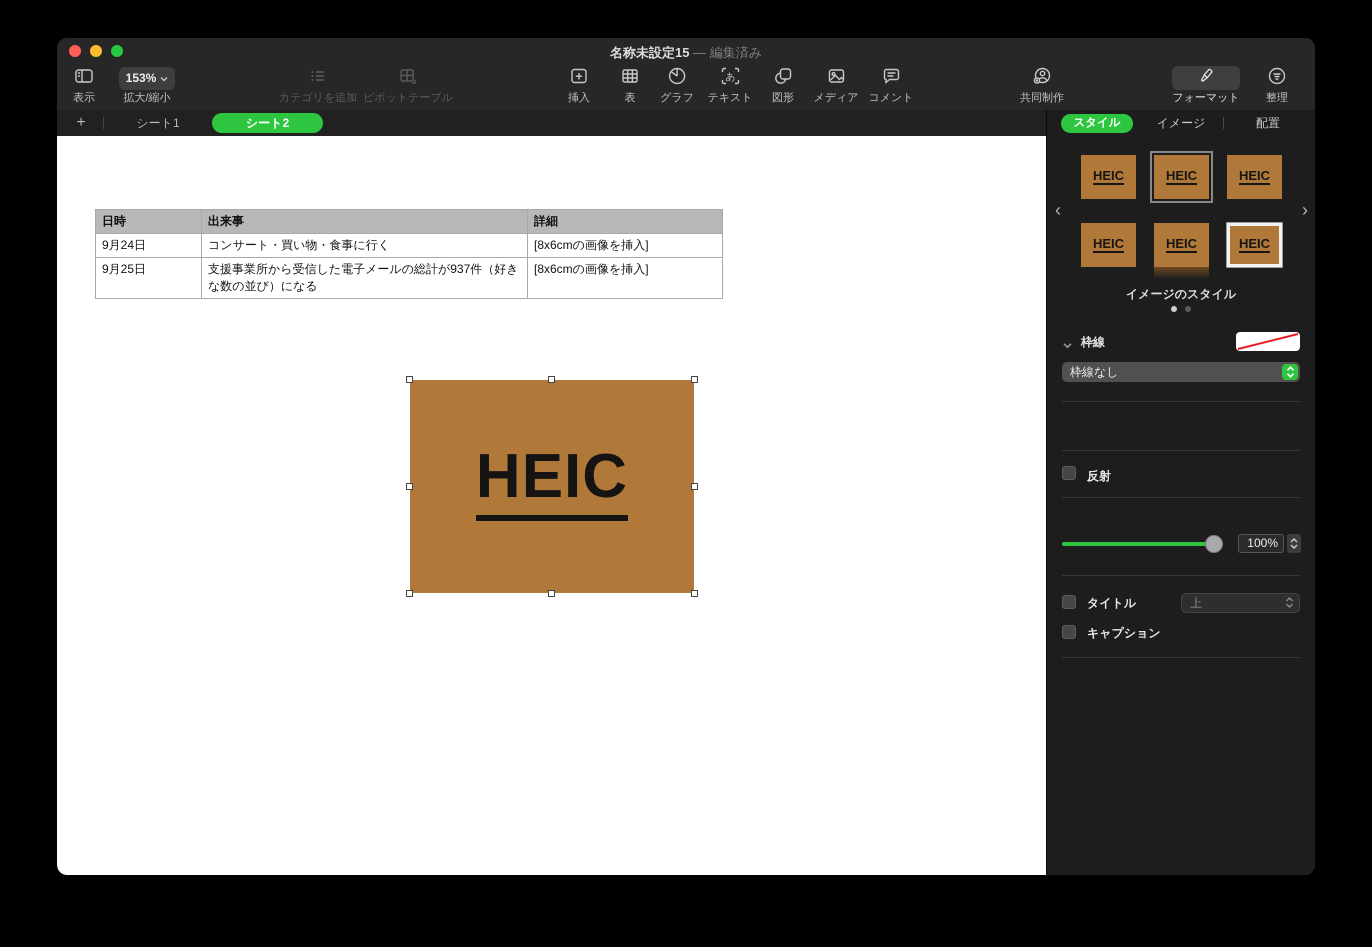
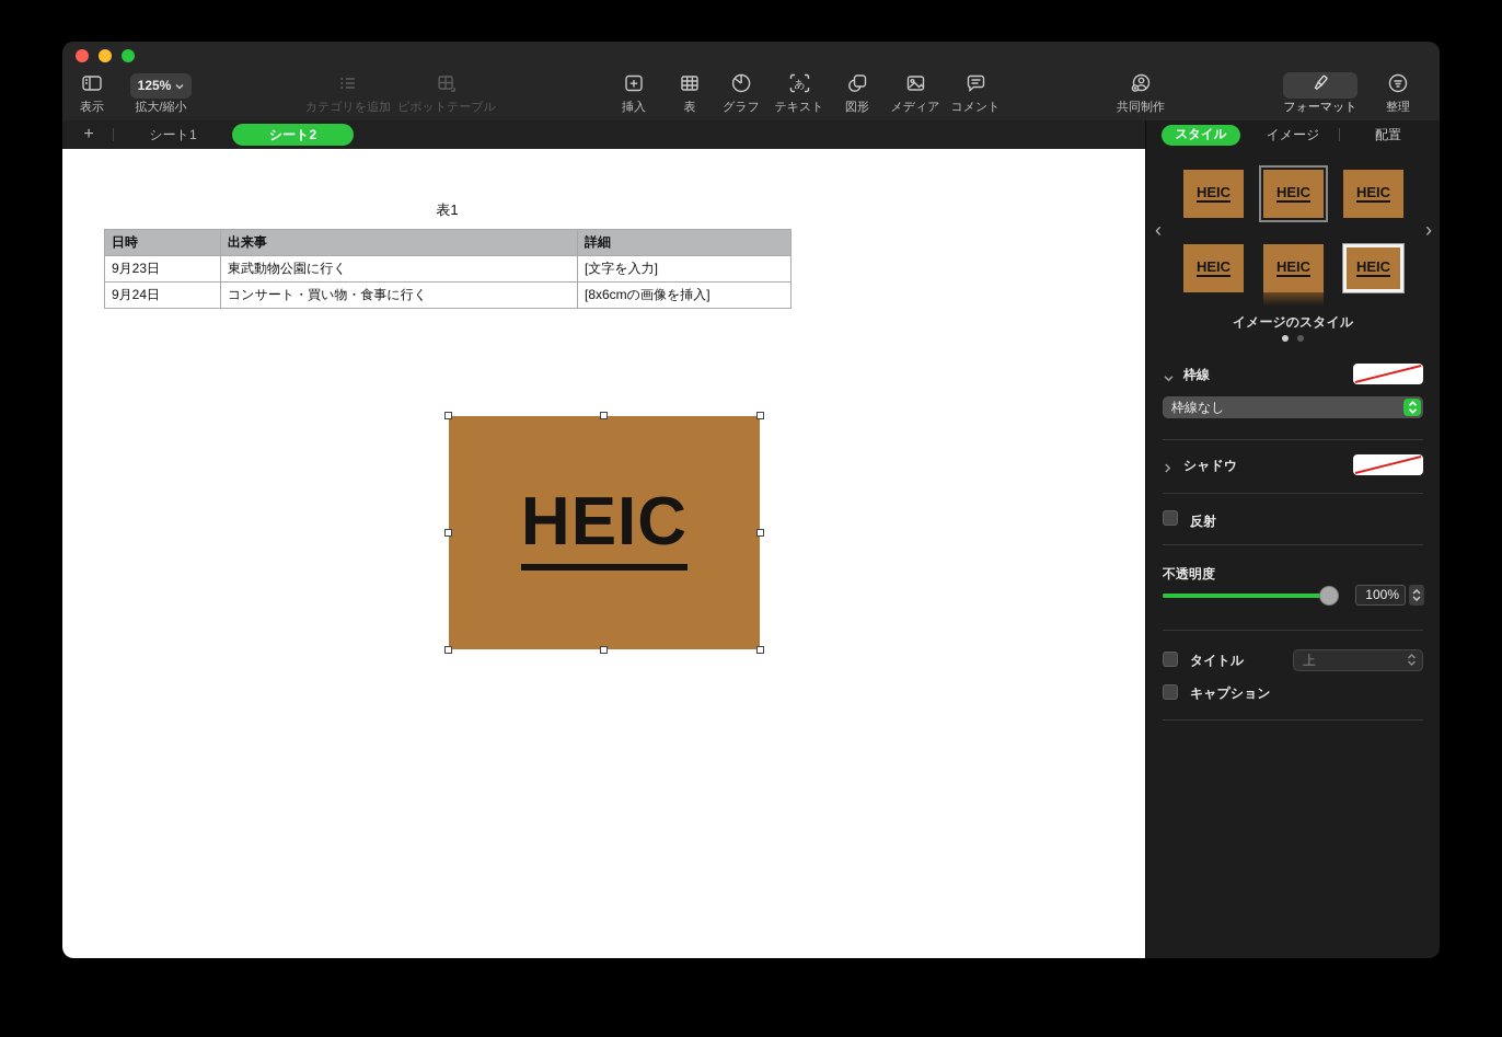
- 名称未設定15 — 編集済み
  表示
- 153%
+ 125%
  拡大/縮小
  カテゴリを追加
  ピボットテーブル
  挿入
  表
  グラフ
  あ
  テキスト
  図形
  メディア
  コメント
  共同制作
  フォーマット
  整理
  +
  シート1
  シート2
+ 表1
  日時	出来事	詳細
+ 9月23日	東武動物公園に行く	[文字を入力]
  9月24日	コンサート・買い物・食事に行く	[8x6cmの画像を挿入]
- 9月25日	支援事業所から受信した電子メールの総計が937件（好きな数の並び）になる	[8x6cmの画像を挿入]
  HEIC
  スタイル
  イメージ
  配置
  HEIC
  HEIC
  HEIC
  HEIC
  HEIC
  HEIC
  ‹
  ›
  イメージのスタイル
  枠線
  枠線なし
+ シャドウ
  反射
+ 不透明度
  100%
  タイトル
  上
  キャプション
